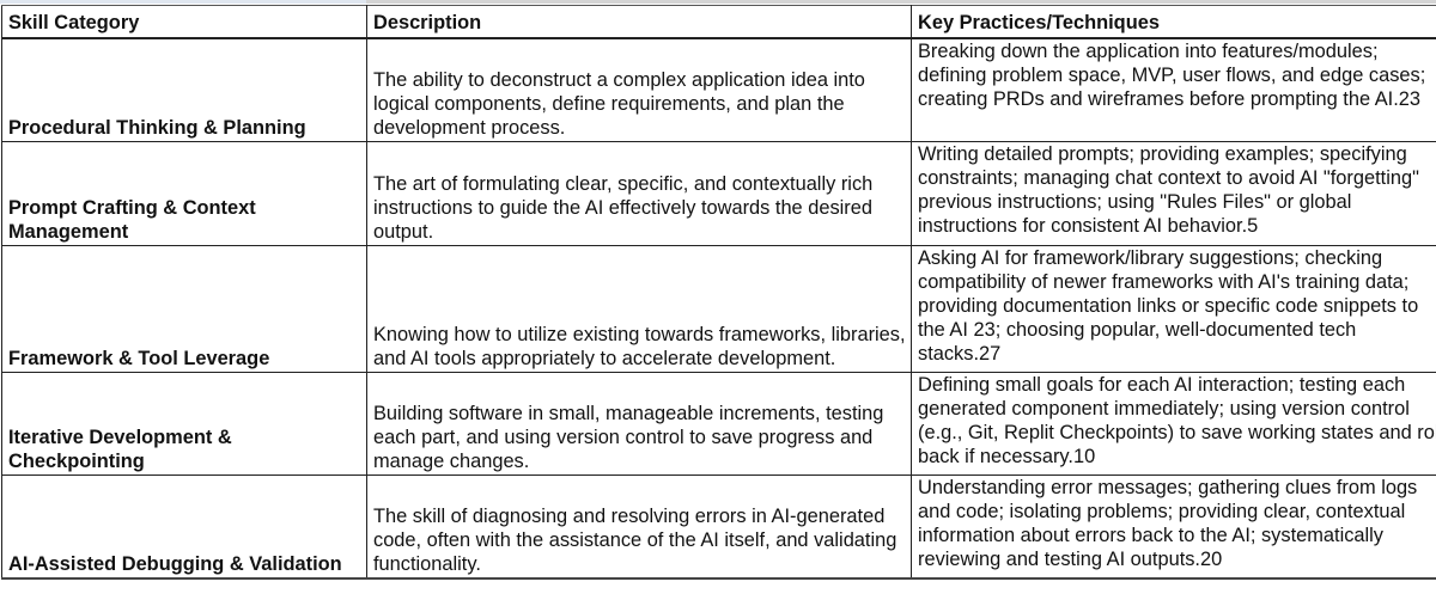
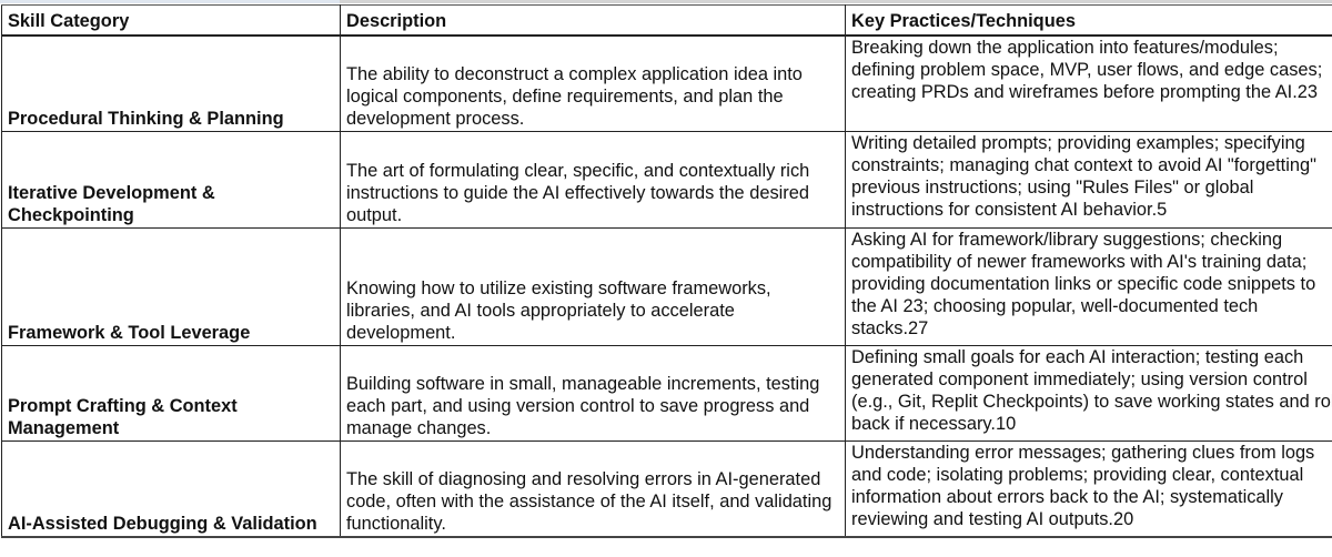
  Skill Category	Description	Key Practices/Techniques
  Procedural Thinking & Planning	The ability to deconstruct a complex application idea into logical components, define requirements, and plan the development process.	Breaking down the application into features/modules; defining problem space, MVP, user flows, and edge cases; creating PRDs and wireframes before prompting the AI.23
- Prompt Crafting & Context Management	The art of formulating clear, specific, and contextually rich instructions to guide the AI effectively towards the desired output.	Writing detailed prompts; providing examples; specifying constraints; managing chat context to avoid AI "forgetting" previous instructions; using "Rules Files" or global instructions for consistent AI behavior.5
+ Iterative Development & Checkpointing	The art of formulating clear, specific, and contextually rich instructions to guide the AI effectively towards the desired output.	Writing detailed prompts; providing examples; specifying constraints; managing chat context to avoid AI "forgetting" previous instructions; using "Rules Files" or global instructions for consistent AI behavior.5
- Framework & Tool Leverage	Knowing how to utilize existing towards frameworks, libraries, and AI tools appropriately to accelerate development.	Asking AI for framework/library suggestions; checking compatibility of newer frameworks with AI's training data; providing documentation links or specific code snippets to the AI 23; choosing popular, well-documented tech stacks.27
+ Framework & Tool Leverage	Knowing how to utilize existing software frameworks, libraries, and AI tools appropriately to accelerate development.	Asking AI for framework/library suggestions; checking compatibility of newer frameworks with AI's training data; providing documentation links or specific code snippets to the AI 23; choosing popular, well-documented tech stacks.27
- Iterative Development & Checkpointing	Building software in small, manageable increments, testing each part, and using version control to save progress and manage changes.	Defining small goals for each AI interaction; testing each generated component immediately; using version control (e.g., Git, Replit Checkpoints) to save working states and ro back if necessary.10
+ Prompt Crafting & Context Management	Building software in small, manageable increments, testing each part, and using version control to save progress and manage changes.	Defining small goals for each AI interaction; testing each generated component immediately; using version control (e.g., Git, Replit Checkpoints) to save working states and ro back if necessary.10
  AI-Assisted Debugging & Validation	The skill of diagnosing and resolving errors in AI-generated code, often with the assistance of the AI itself, and validating functionality.	Understanding error messages; gathering clues from logs and code; isolating problems; providing clear, contextual information about errors back to the AI; systematically reviewing and testing AI outputs.20
